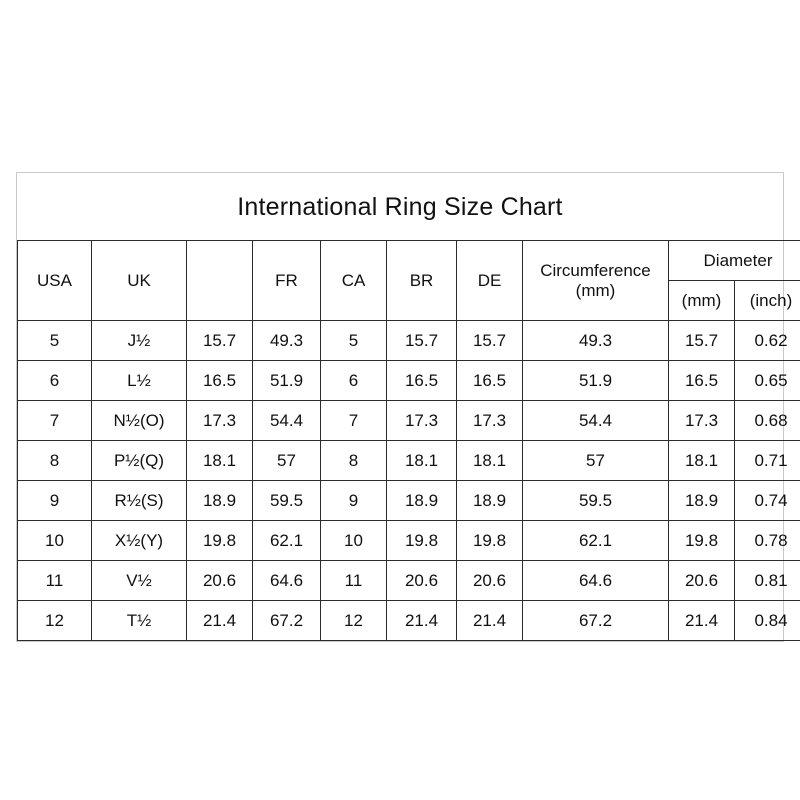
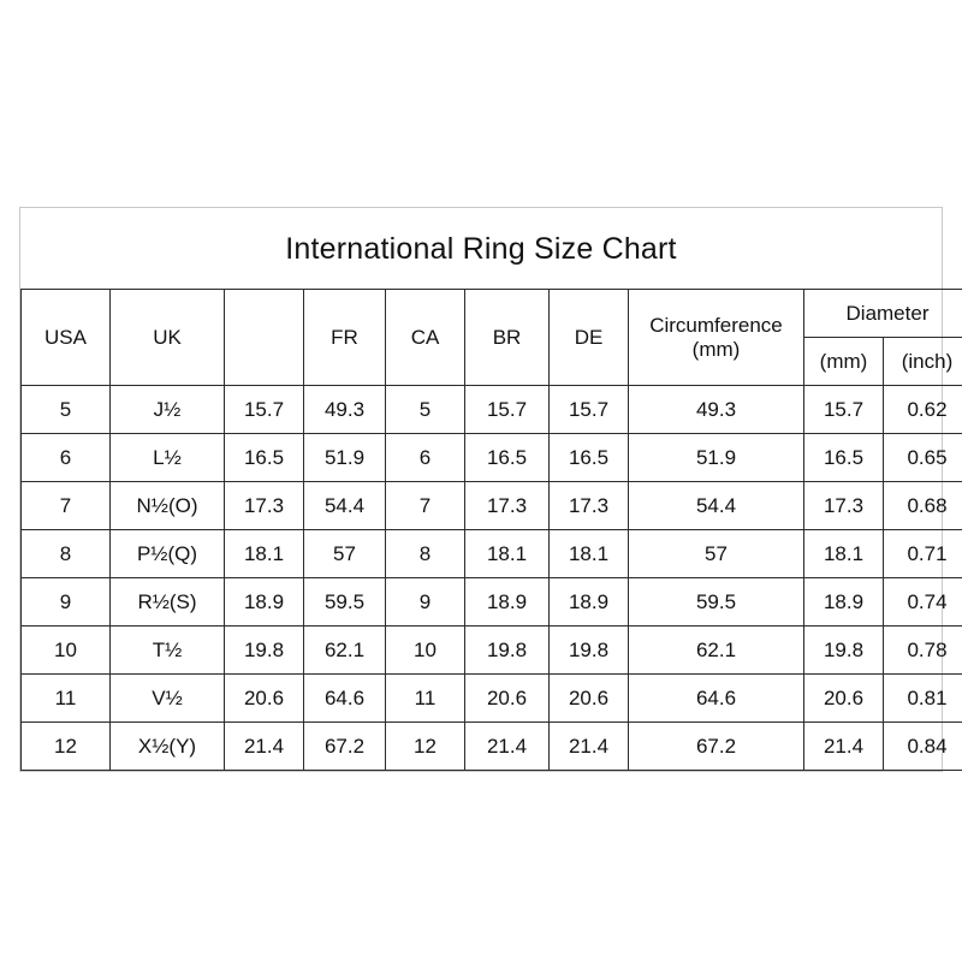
  International Ring Size Chart
  USA	UK		FR	CA	BR	DE	Circumference (mm)	Diameter
  (mm)	(inch)
  5	J½	15.7	49.3	5	15.7	15.7	49.3	15.7	0.62
  6	L½	16.5	51.9	6	16.5	16.5	51.9	16.5	0.65
  7	N½(O)	17.3	54.4	7	17.3	17.3	54.4	17.3	0.68
  8	P½(Q)	18.1	57	8	18.1	18.1	57	18.1	0.71
  9	R½(S)	18.9	59.5	9	18.9	18.9	59.5	18.9	0.74
- 10	X½(Y)	19.8	62.1	10	19.8	19.8	62.1	19.8	0.78
+ 10	T½	19.8	62.1	10	19.8	19.8	62.1	19.8	0.78
  11	V½	20.6	64.6	11	20.6	20.6	64.6	20.6	0.81
- 12	T½	21.4	67.2	12	21.4	21.4	67.2	21.4	0.84
+ 12	X½(Y)	21.4	67.2	12	21.4	21.4	67.2	21.4	0.84
